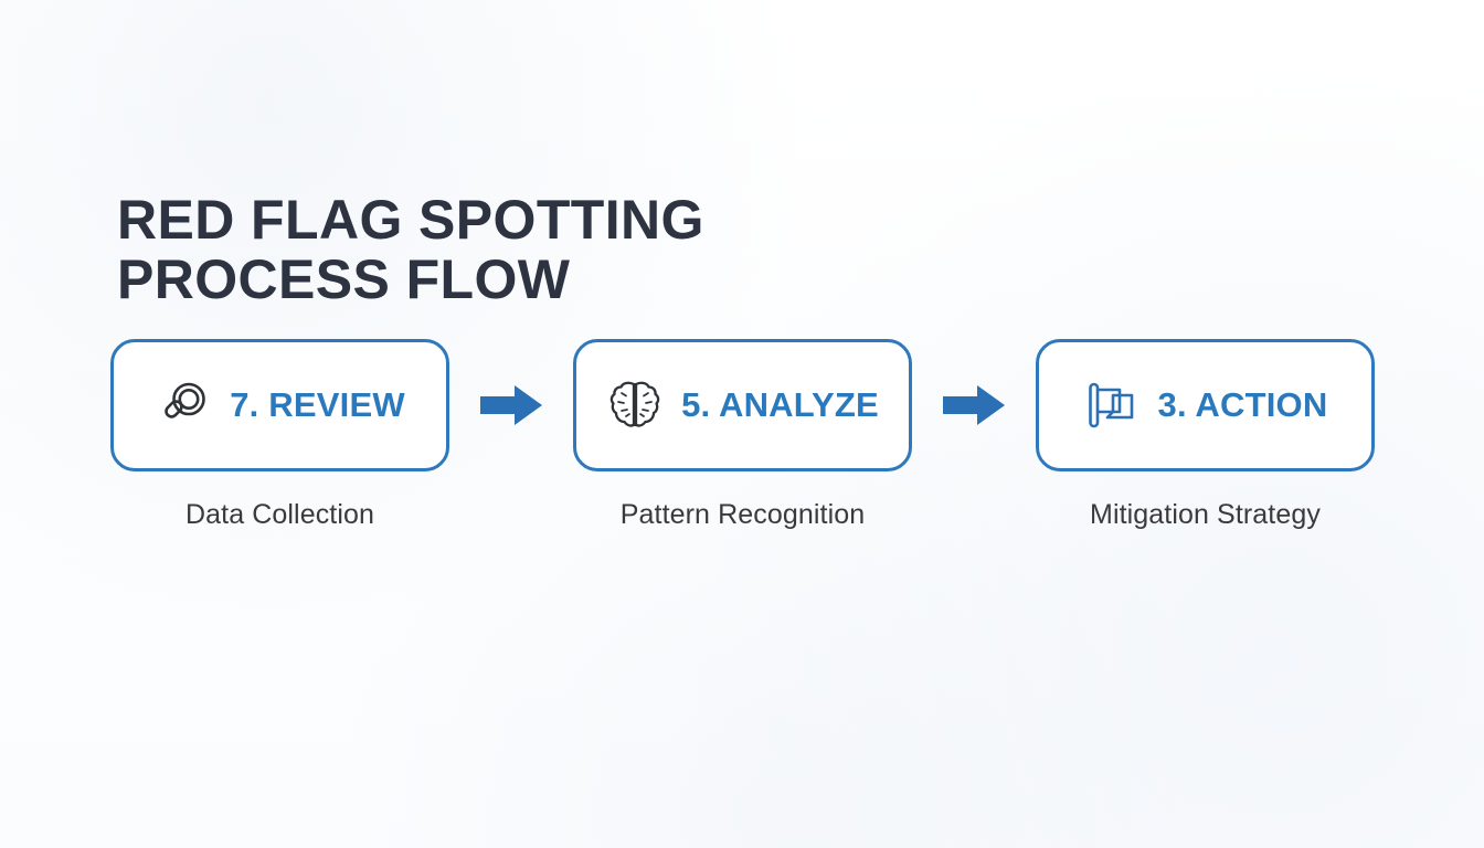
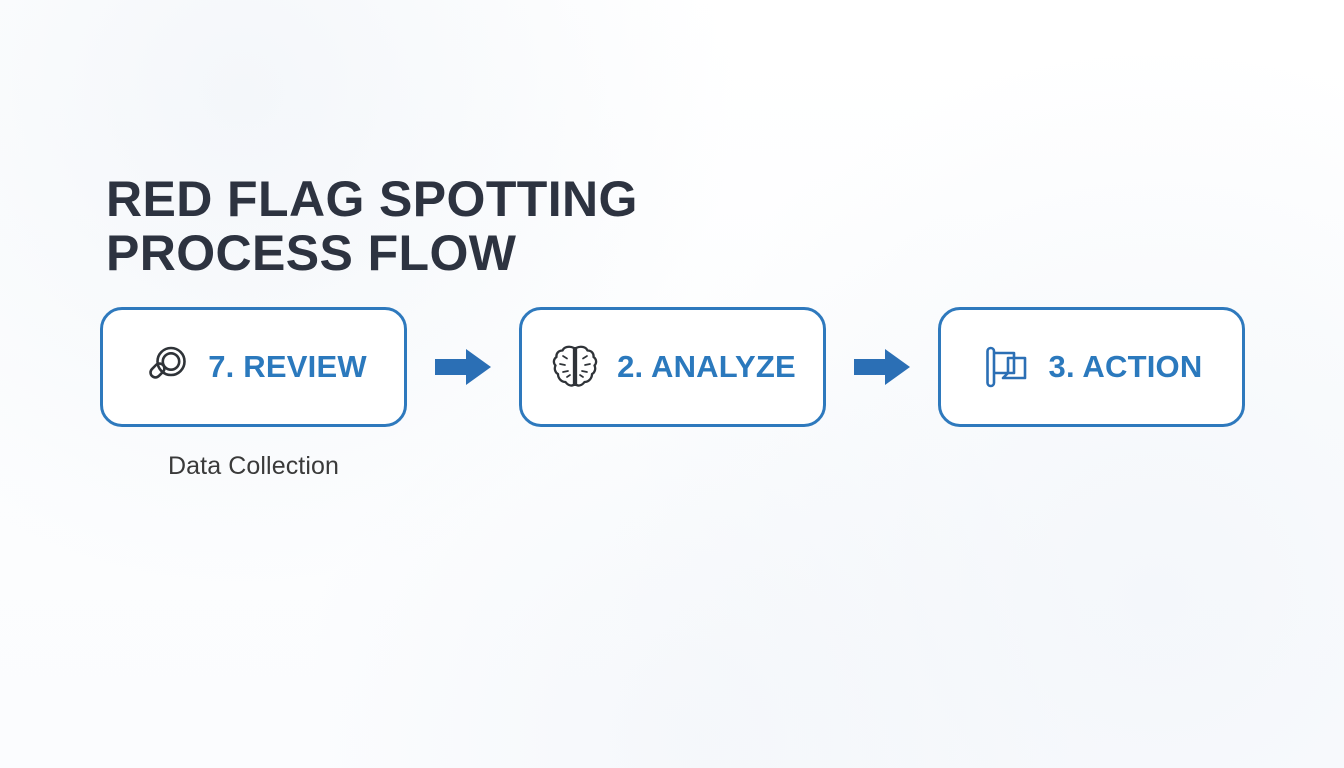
  RED FLAG SPOTTING
  PROCESS FLOW
  7. REVIEW
- 5. ANALYZE
+ 2. ANALYZE
  3. ACTION
  Data Collection
- Pattern Recognition
- Mitigation Strategy
